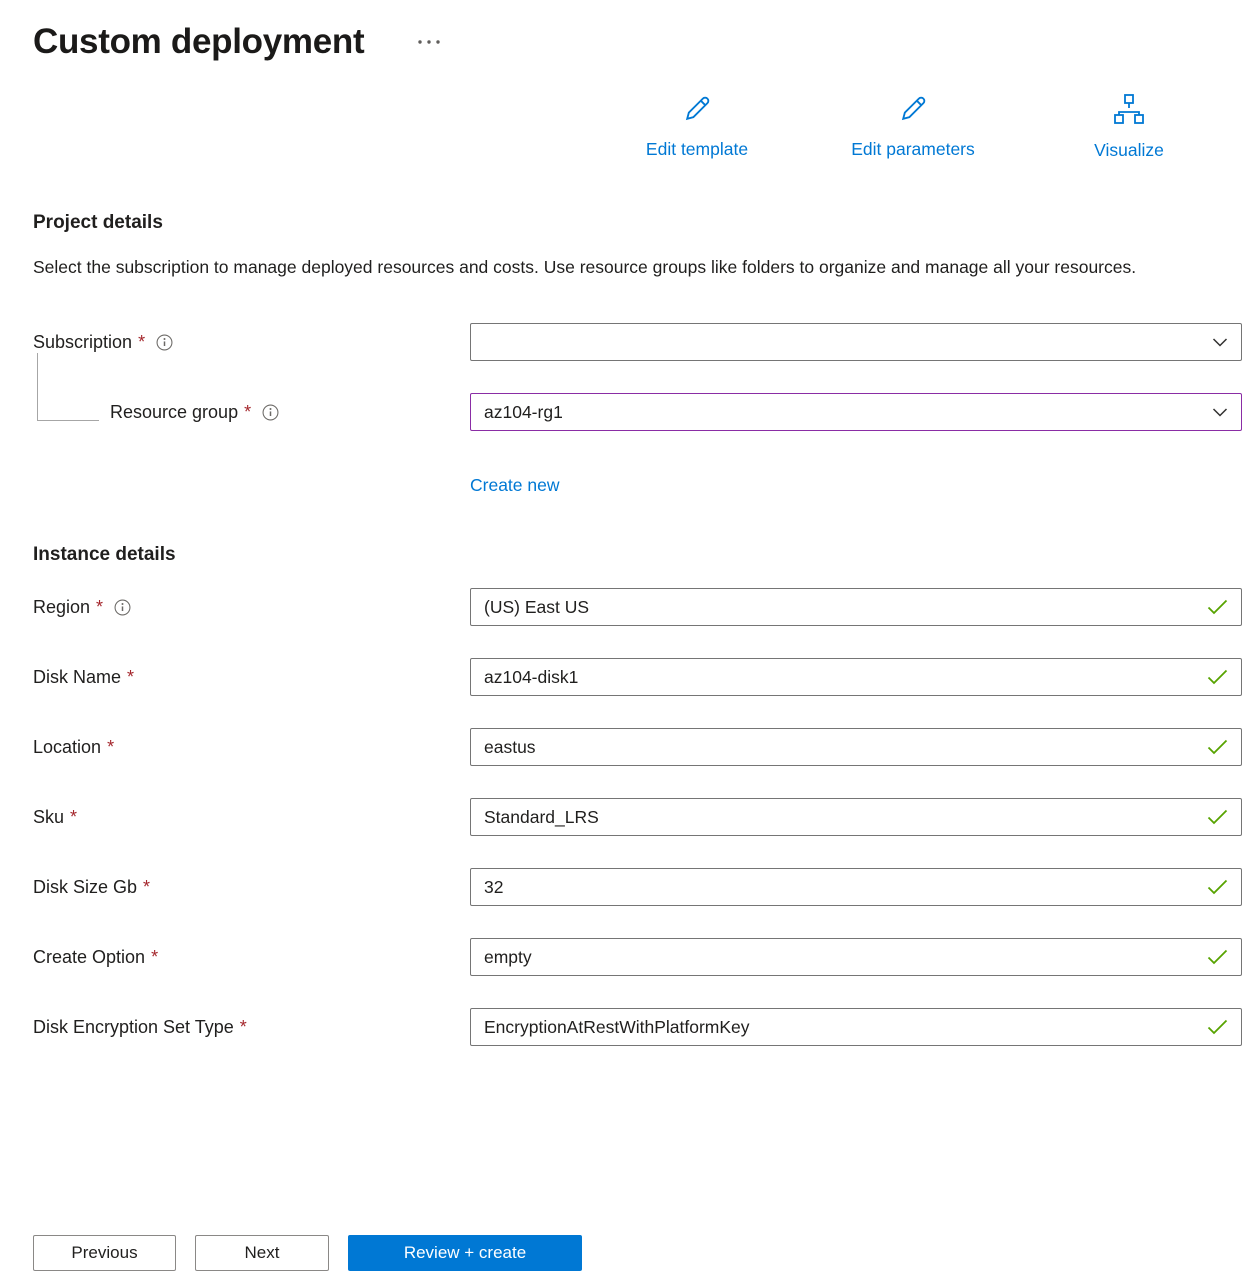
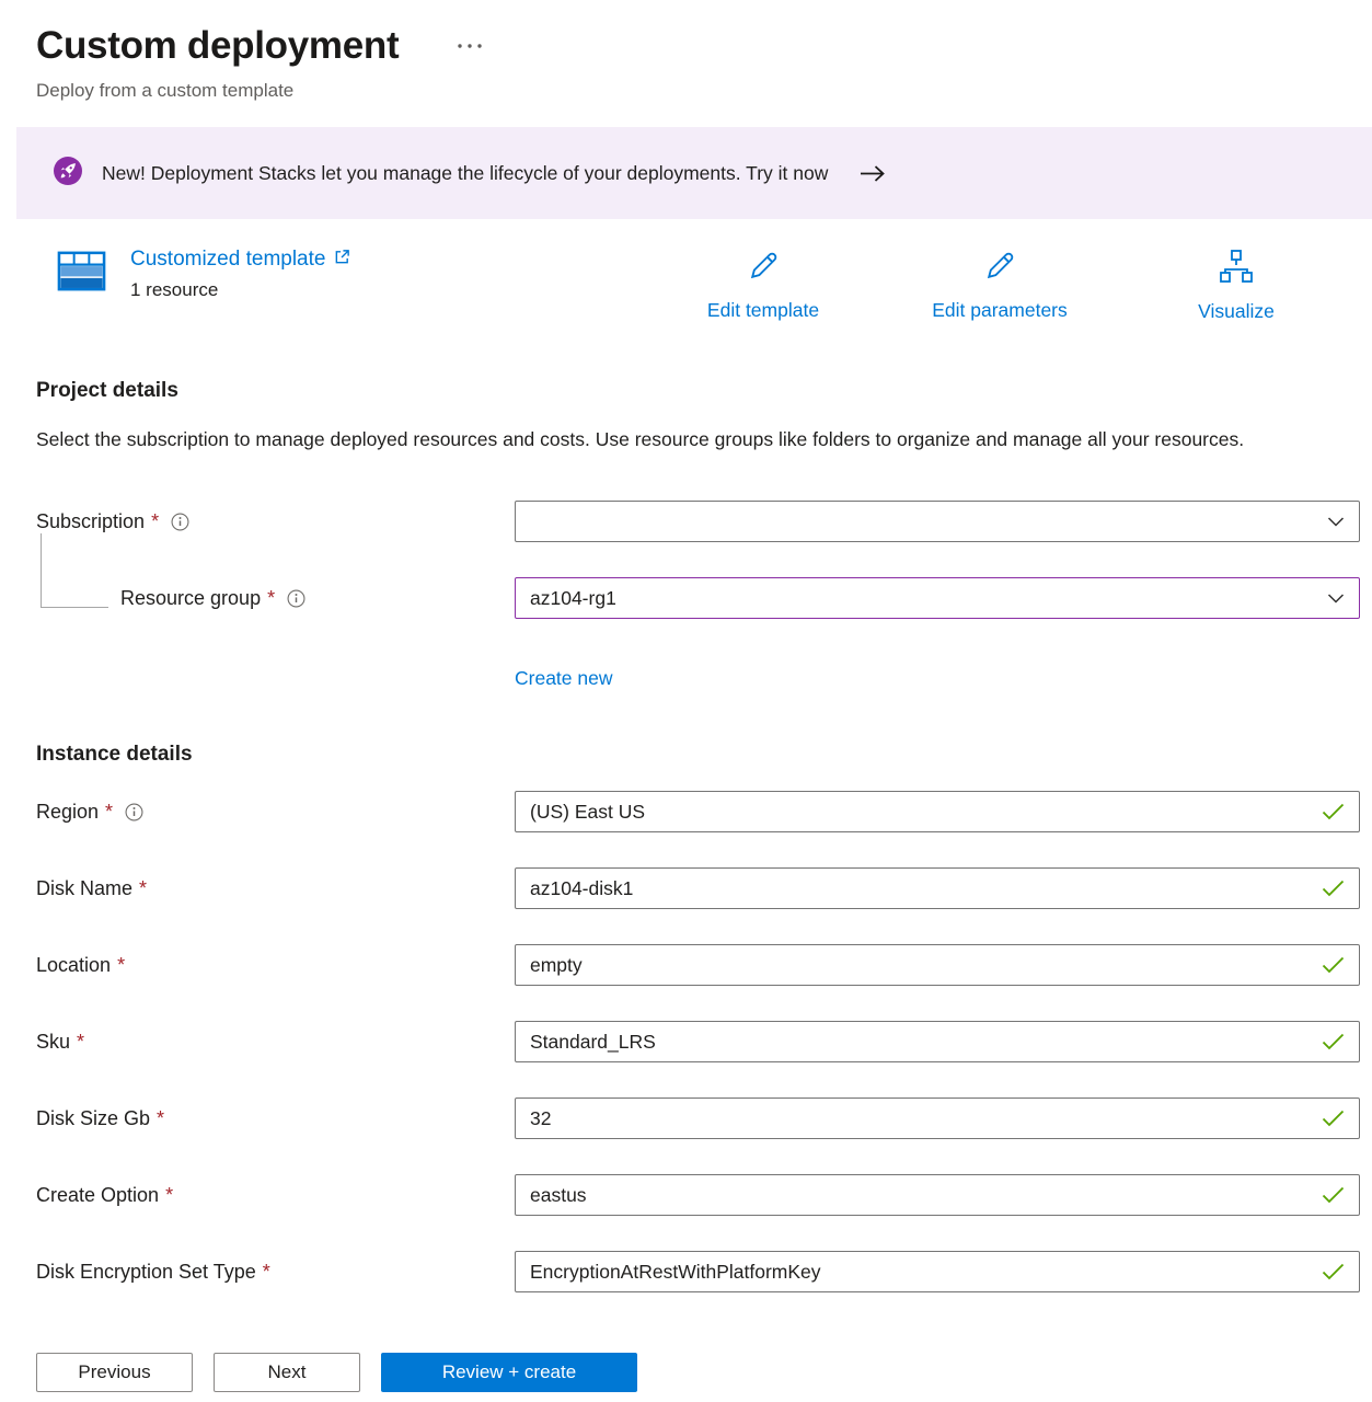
  Custom deployment
+ Deploy from a custom template
+ New! Deployment Stacks let you manage the lifecycle of your deployments. Try it now
+ Customized template
+ 1 resource
  Edit template
  Edit parameters
  Visualize
  Project details
  Select the subscription to manage deployed resources and costs. Use resource groups like folders to organize and manage all your resources.
  Subscription
  *
  Resource group
  *
  az104-rg1
  Create new
  Instance details
  Region
  *
  (US) East US
  Disk Name
  *
  az104-disk1
  Location
  *
- eastus
+ empty
  Sku
  *
  Standard_LRS
  Disk Size Gb
  *
  32
  Create Option
  *
- empty
+ eastus
  Disk Encryption Set Type
  *
  EncryptionAtRestWithPlatformKey
  Previous
  Next
  Review + create
